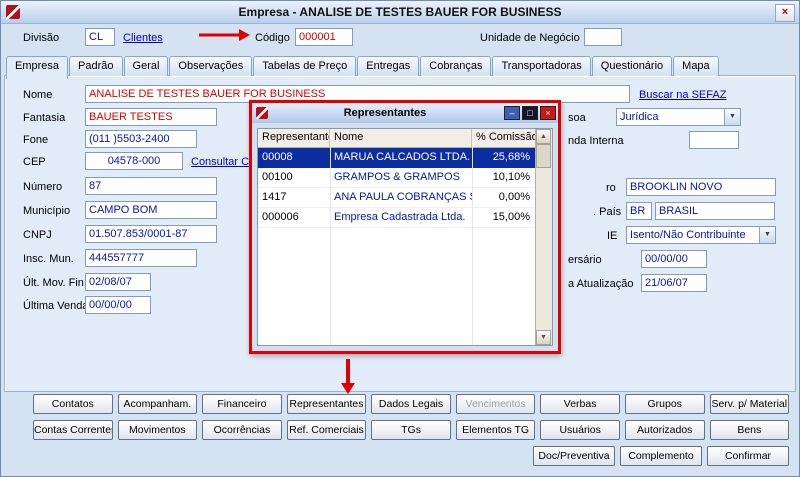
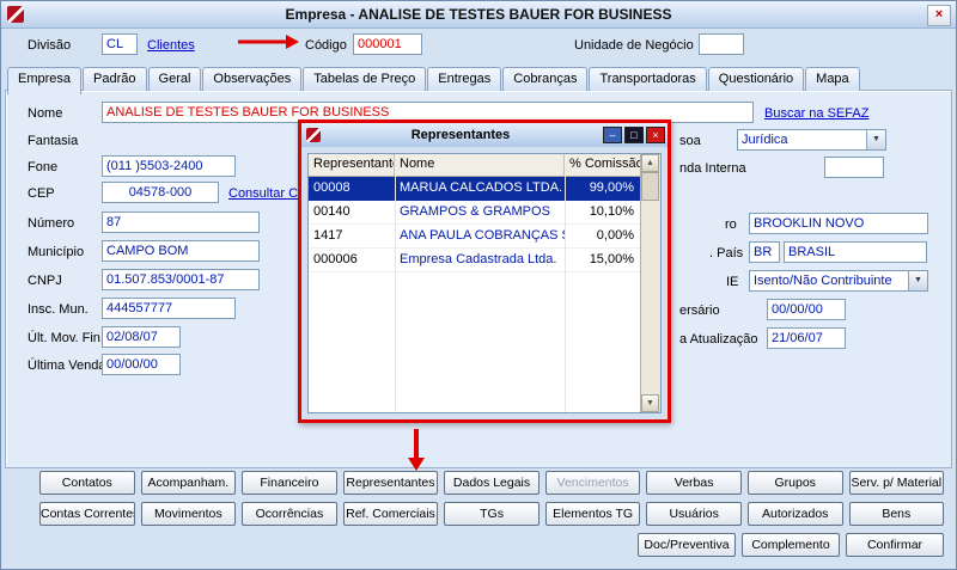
  Empresa - ANALISE DE TESTES BAUER FOR BUSINESS
  ×
  Divisão
  CL
  Clientes
  Código
  000001
  Unidade de Negócio
  Empresa
  Padrão
  Geral
  Observações
  Tabelas de Preço
  Entregas
  Cobranças
  Transportadoras
  Questionário
  Mapa
  Nome
  ANALISE DE TESTES BAUER FOR BUSINESS
  Buscar na SEFAZ
  Fantasia
- BAUER TESTES
  Fone
  (011 )5503-2400
  CEP
  04578-000
  Consultar C
  Número
  87
  Município
  CAMPO BOM
  CNPJ
  01.507.853/0001-87
  Insc. Mun.
  444557777
  Últ. Mov. Fin
  02/08/07
  Última Vend
  00/00/00
  soa
  Jurídica
  nda Interna
  ro
  BROOKLIN NOVO
  . País
  BR
  BRASIL
  IE
  Isento/Não Contribuinte
  ersário
  00/00/00
  a Atualização
  21/06/07
  Representantes
  –
  □
  ×
  Representant
  Nome
  % Comissã
  00008
  MARUA CALCADOS LTDA.
- 25,68%
+ 99,00%
- 00100
+ 00140
  GRAMPOS & GRAMPOS
  10,10%
  1417
  ANA PAULA COBRANÇAS
  0,00%
  000006
  Empresa Cadastrada Ltda.
  15,00%
  Contatos
  Acompanham.
  Financeiro
  Representantes
  Dados Legais
  Vencimentos
  Verbas
  Grupos
  Serv. p/ Material
  Contas Corrente
  Movimentos
  Ocorrências
  Ref. Comerciais
  TGs
  Elementos TG
  Usuários
  Autorizados
  Bens
  Doc/Preventiva
  Complemento
  Confirmar
